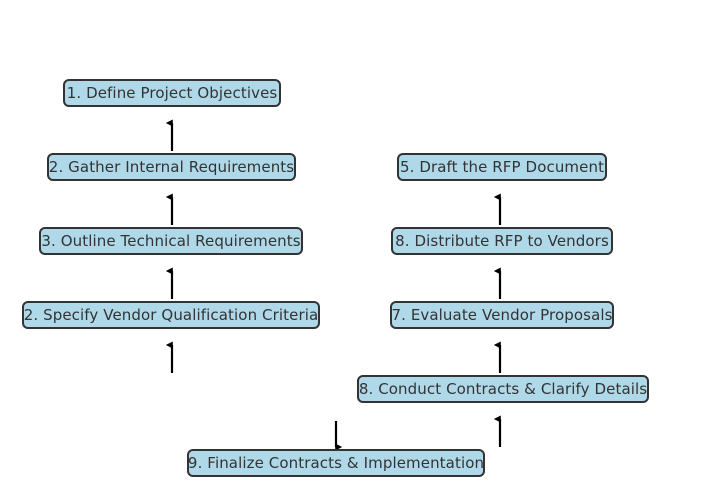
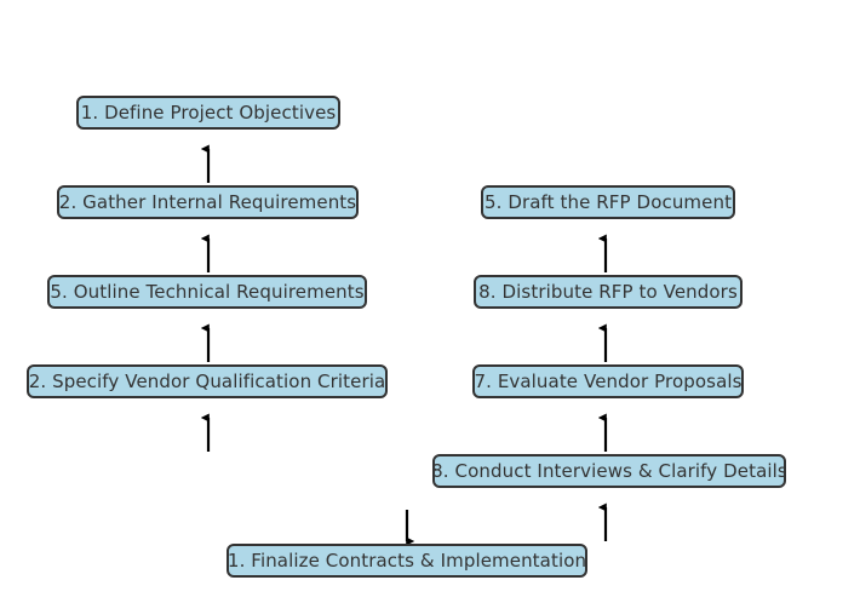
  1. Define Project Objectives
  2. Gather Internal Requirements
- 3. Outline Technical Requirements
+ 5. Outline Technical Requirements
  2. Specify Vendor Qualification Criteria
  5. Draft the RFP Document
  8. Distribute RFP to Vendors
  7. Evaluate Vendor Proposals
- 8. Conduct Contracts & Clarify Details
+ 8. Conduct Interviews & Clarify Details
- 9. Finalize Contracts & Implementation
+ 1. Finalize Contracts & Implementation
